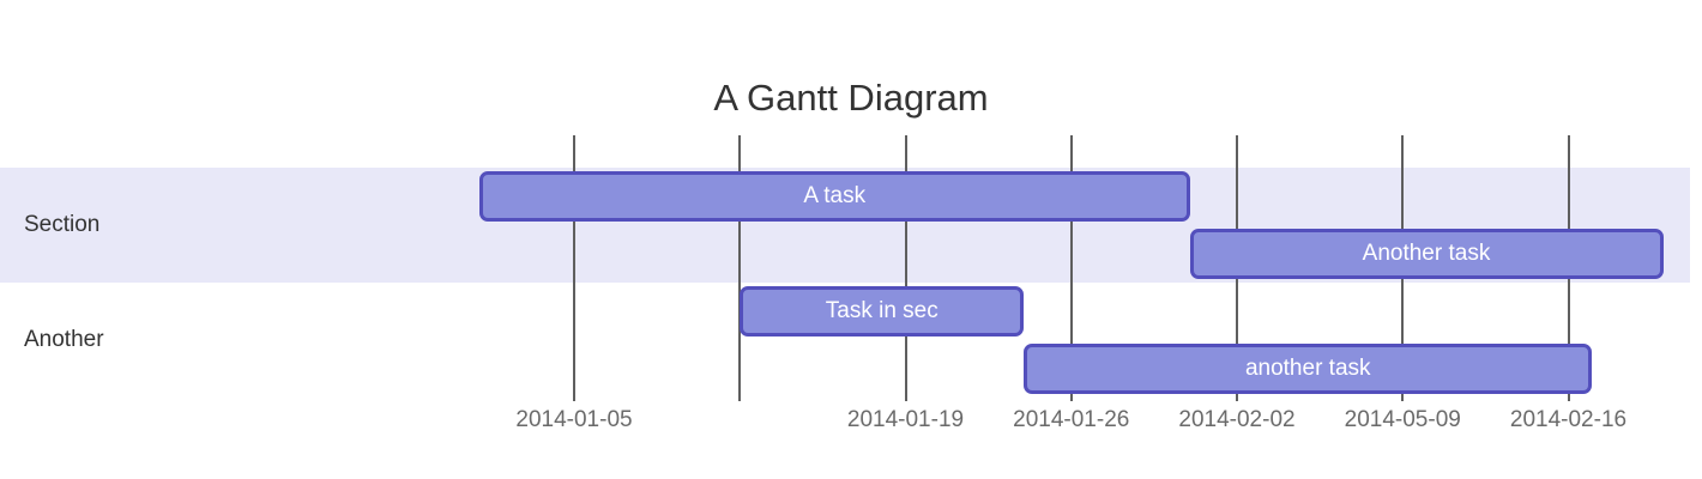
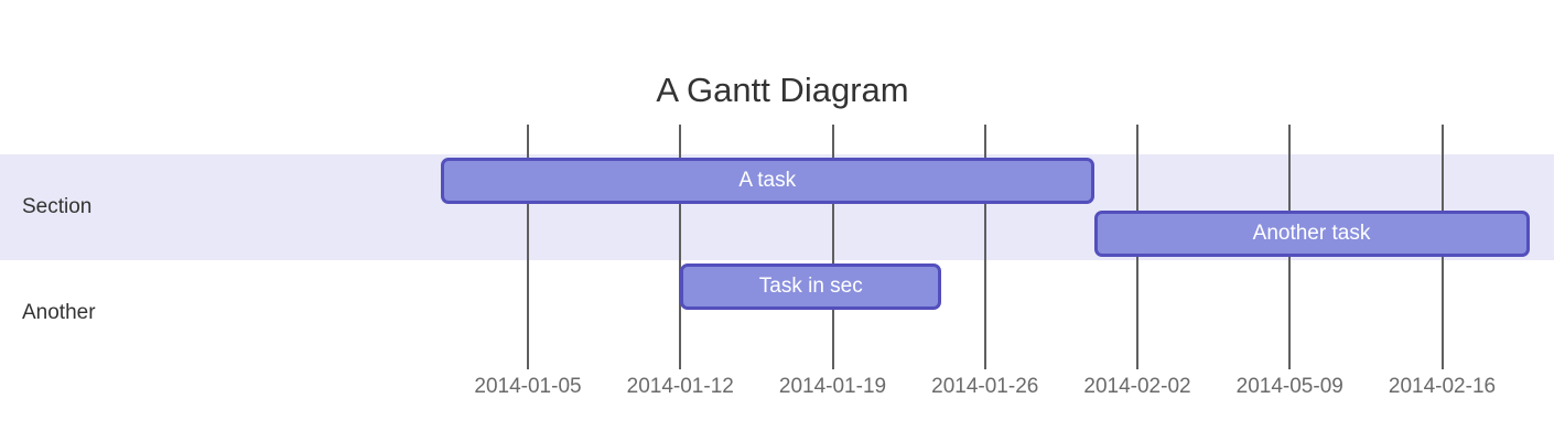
  A Gantt Diagram
  Section
  Another
  A task
  Another task
  Task in sec
- another task
  2014-01-05
+ 2014-01-12
  2014-01-19
  2014-01-26
  2014-02-02
  2014-05-09
  2014-02-16
